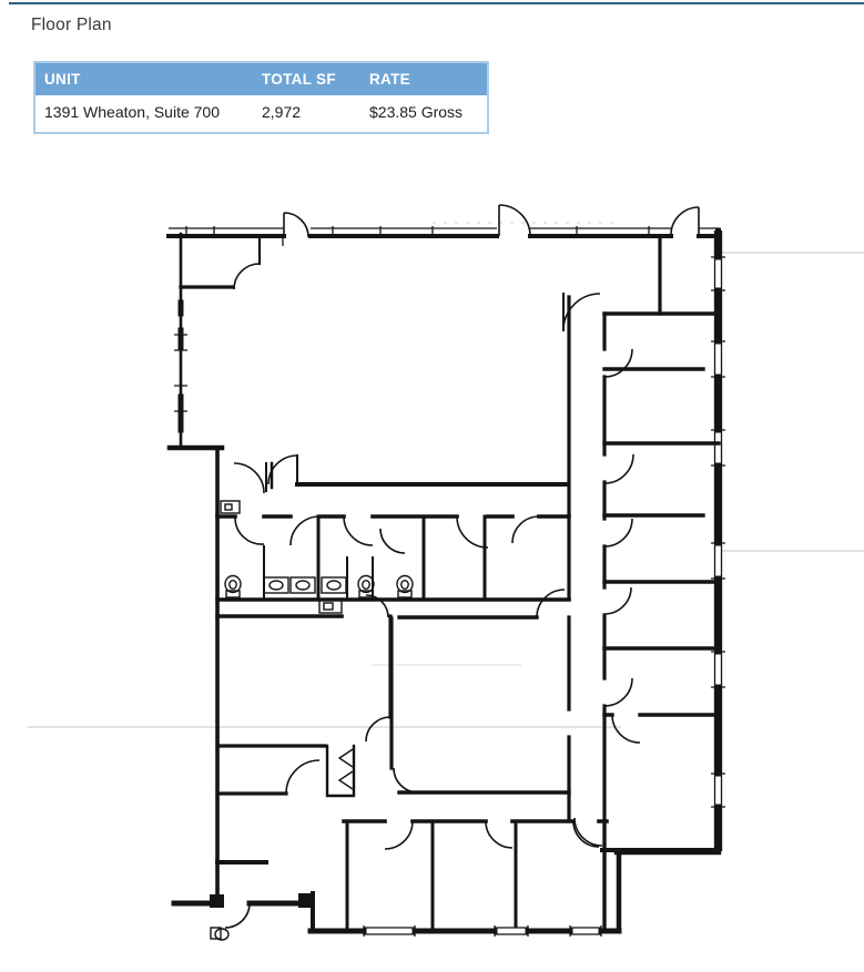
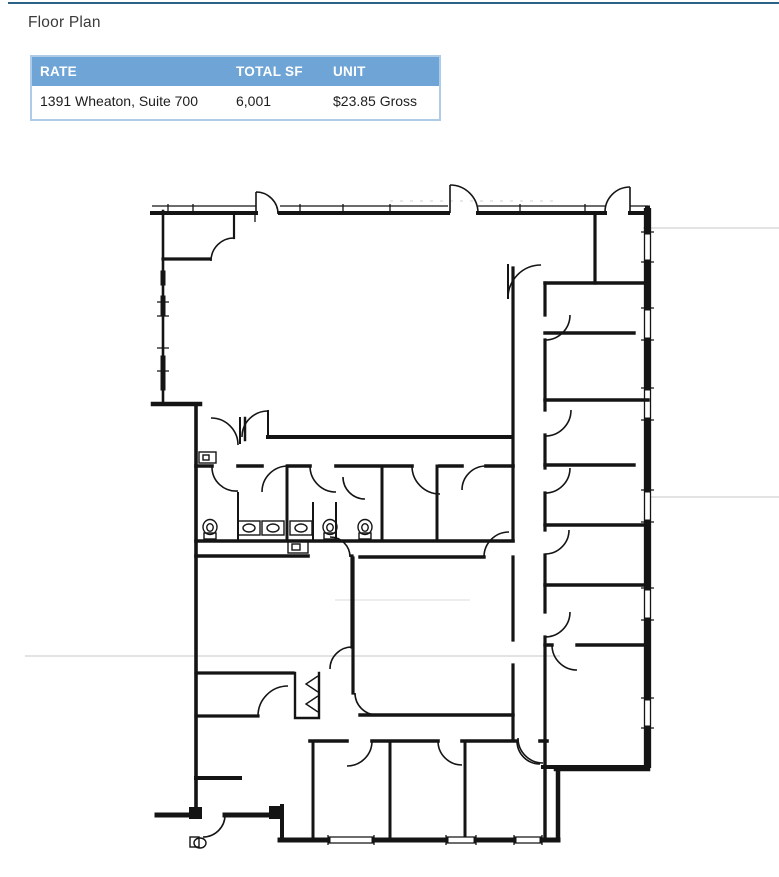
  Floor Plan
- UNIT
+ RATE
  TOTAL SF
- RATE
+ UNIT
  1391 Wheaton, Suite 700
- 2,972
+ 6,001
  $23.85 Gross
